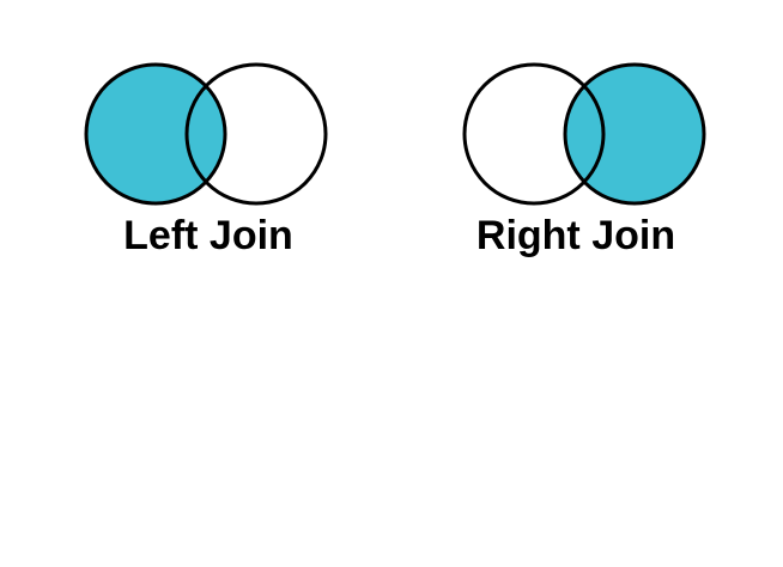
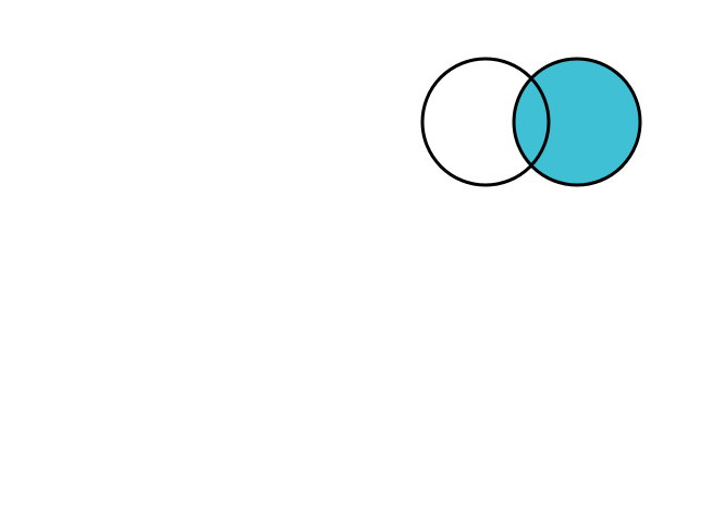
- Left Join
- Right Join
